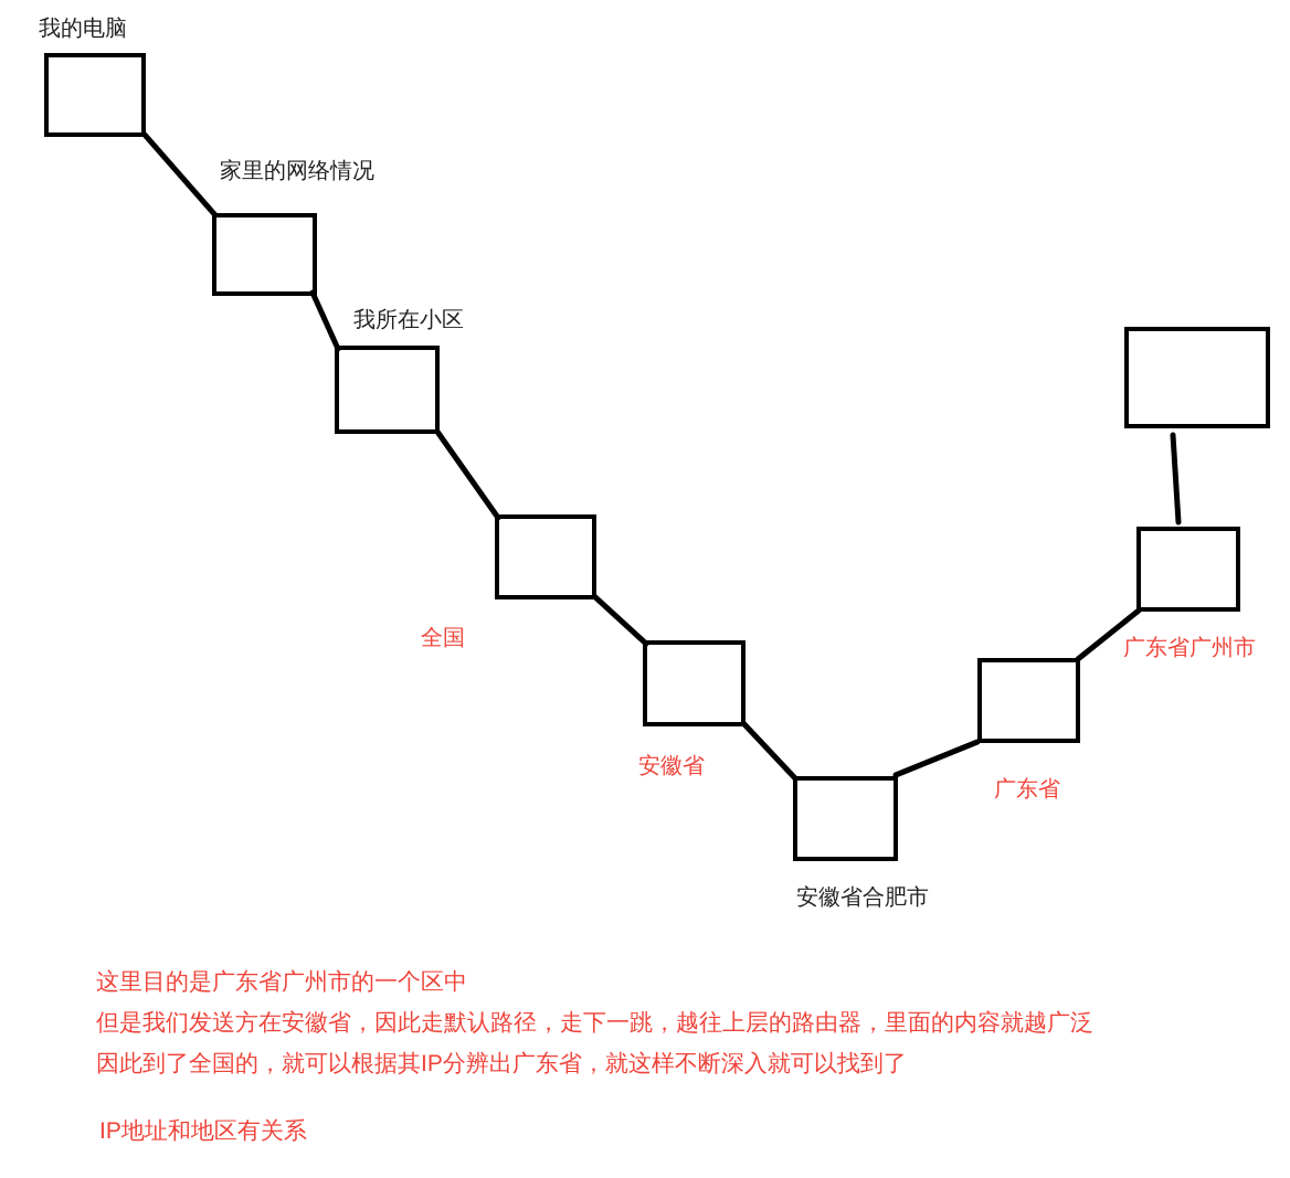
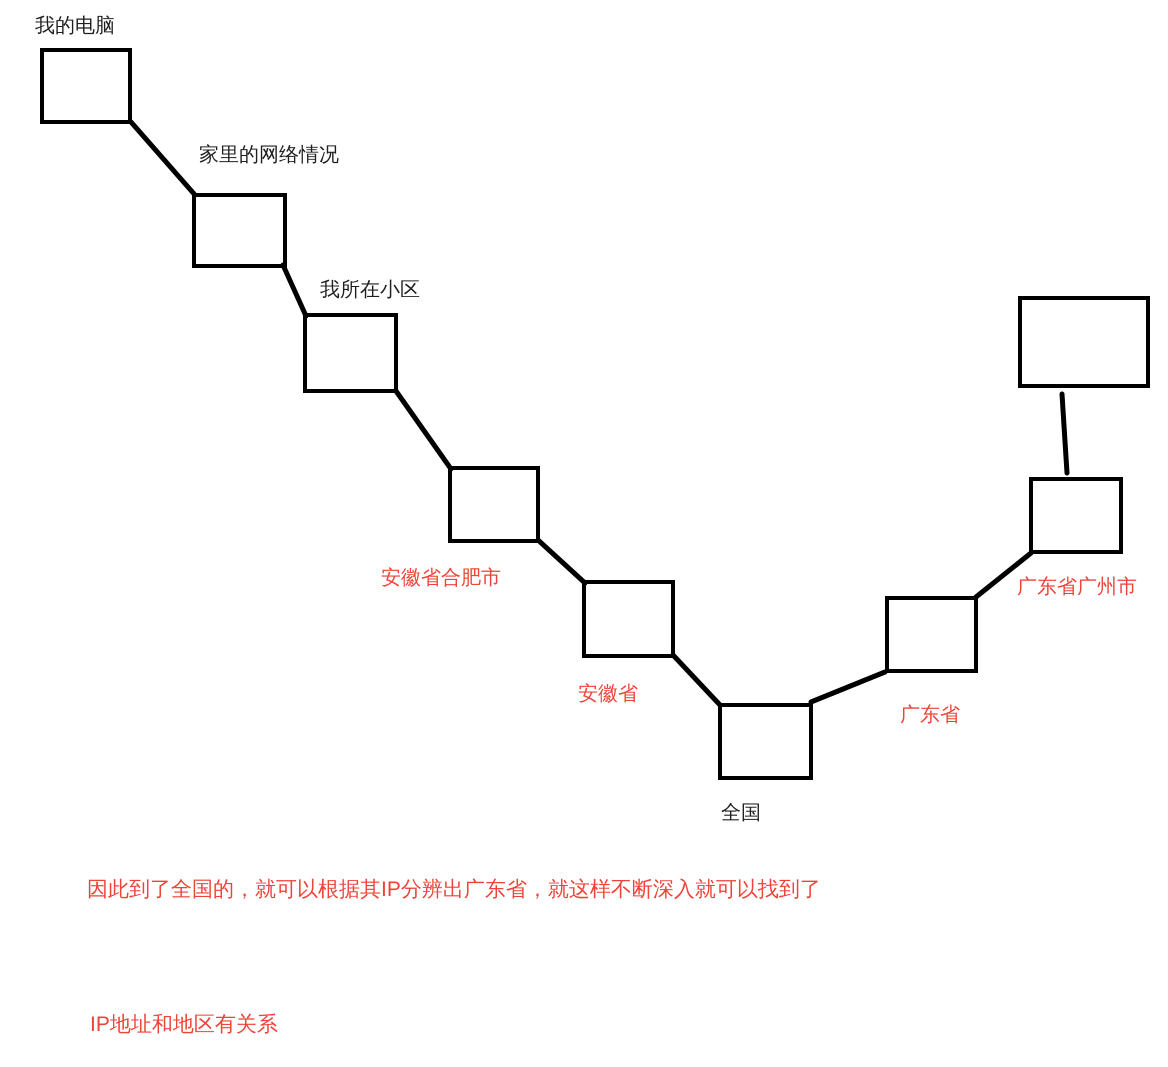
  我的电脑
  家里的网络情况
  我所在小区
- 全国
+ 安徽省合肥市
  安徽省
- 安徽省合肥市
+ 全国
  广东省
  广东省广州市
- 这里目的是广东省广州市的一个区中
- 但是我们发送方在安徽省，因此走默认路径，走下一跳，越往上层的路由器，里面的内容就越广泛
  因此到了全国的，就可以根据其IP分辨出广东省，就这样不断深入就可以找到了
  IP地址和地区有关系
